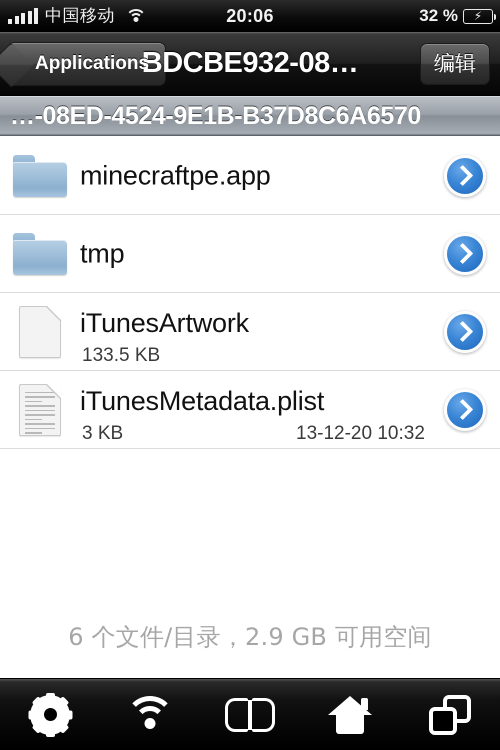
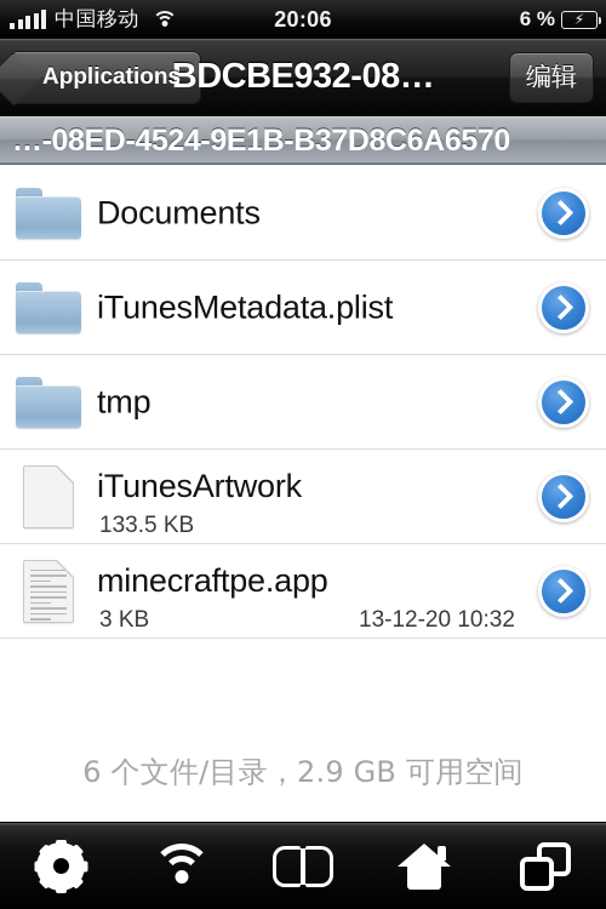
  中国移动
  20:06
- 32 %
+ 6 %
  ⚡
  Applications
  BDCBE932-08…
  编辑
  …-08ED-4524-9E1B-B37D8C6A6570
+ Documents
- minecraftpe.app
+ iTunesMetadata.plist
  tmp
  iTunesArtwork
  133.5 KB
- iTunesMetadata.plist
+ minecraftpe.app
  3 KB
  13-12-20 10:32
  6 个文件/目录，2.9 GB 可用空间
